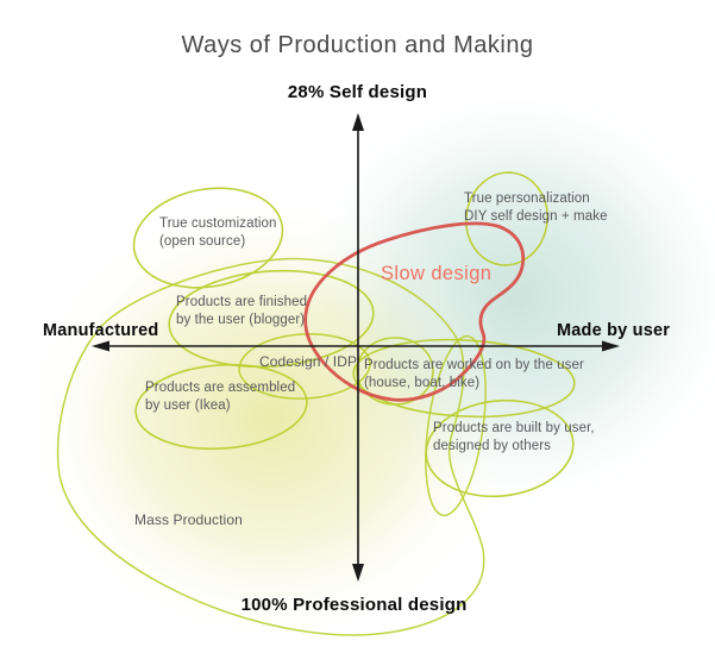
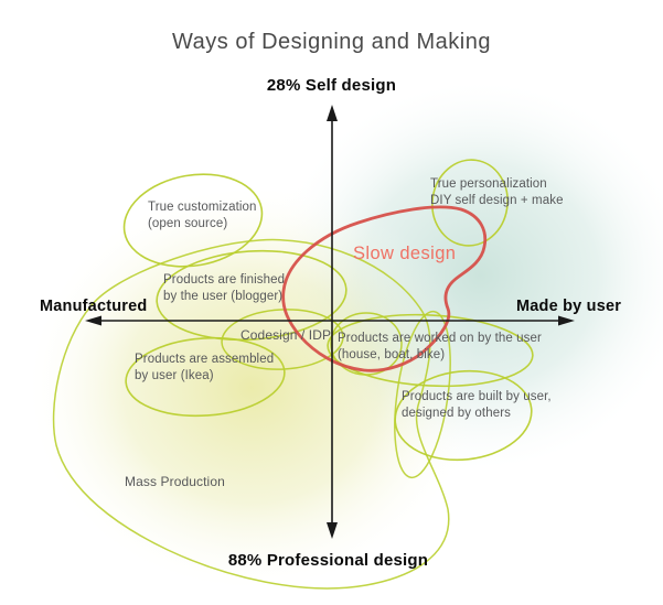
- Ways of Production and Making
+ Ways of Designing and Making
  28% Self design
- 100% Professional design
+ 88% Professional design
  Manufactured
  Made by user
  True customization
  (open source)
  True personalization
  DIY self design + make
  Products are finished
  by the user (blogger)
  Codesign / IDP
  Products are worked on by the user
  (house, boat, bike)
  Products are assembled
  by user (Ikea)
  Products are built by user,
  designed by others
  Mass Production
  Slow design
